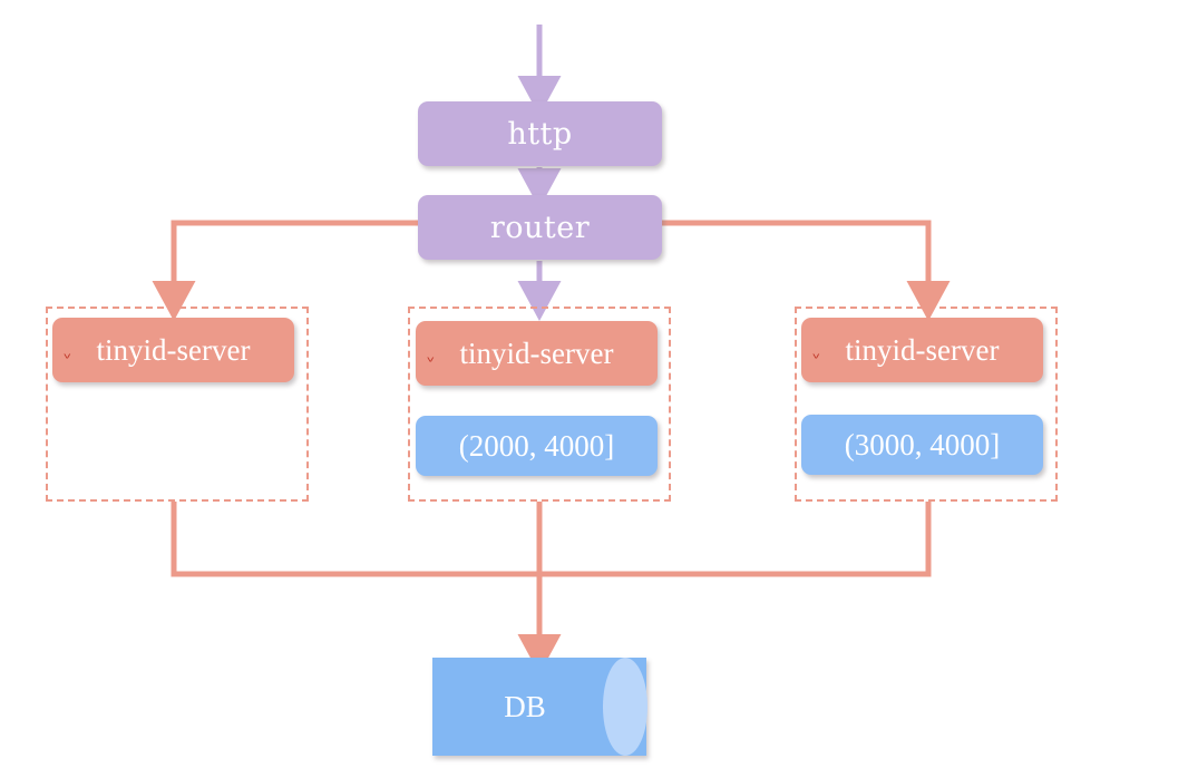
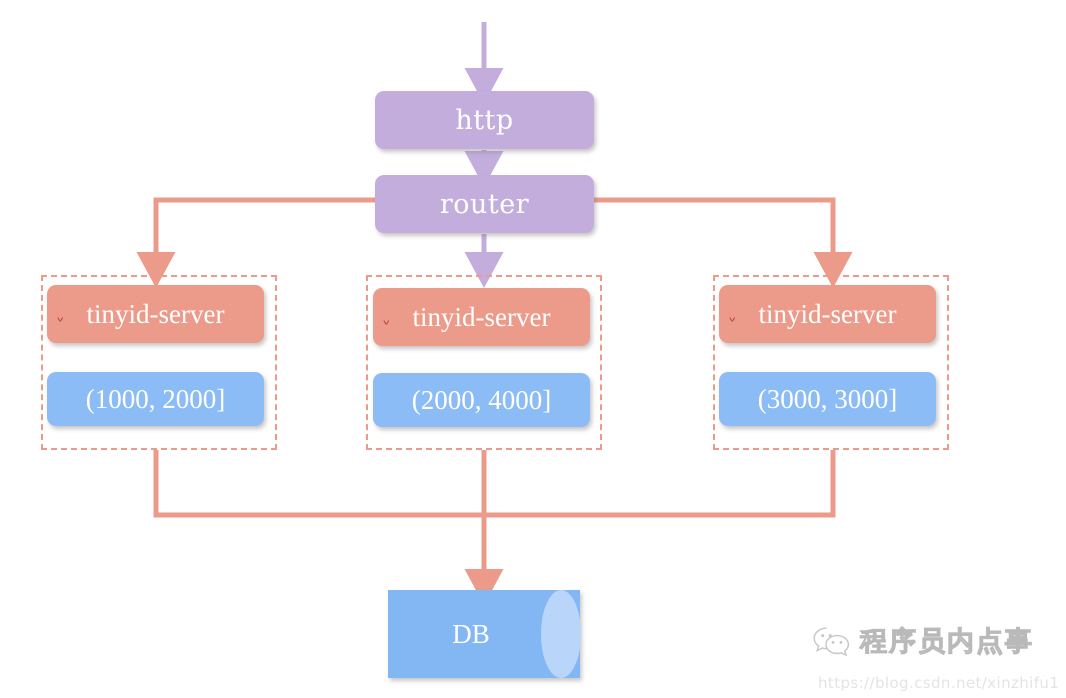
  http
  router
  tinyid-server
  ᵛ
+ (1000, 2000]
  tinyid-server
  ᵛ
  (2000, 4000]
  tinyid-server
  ᵛ
- (3000, 4000]
+ (3000, 3000]
  DB
+ 程序员内点事
+ https://blog.csdn.net/xinzhifu1
